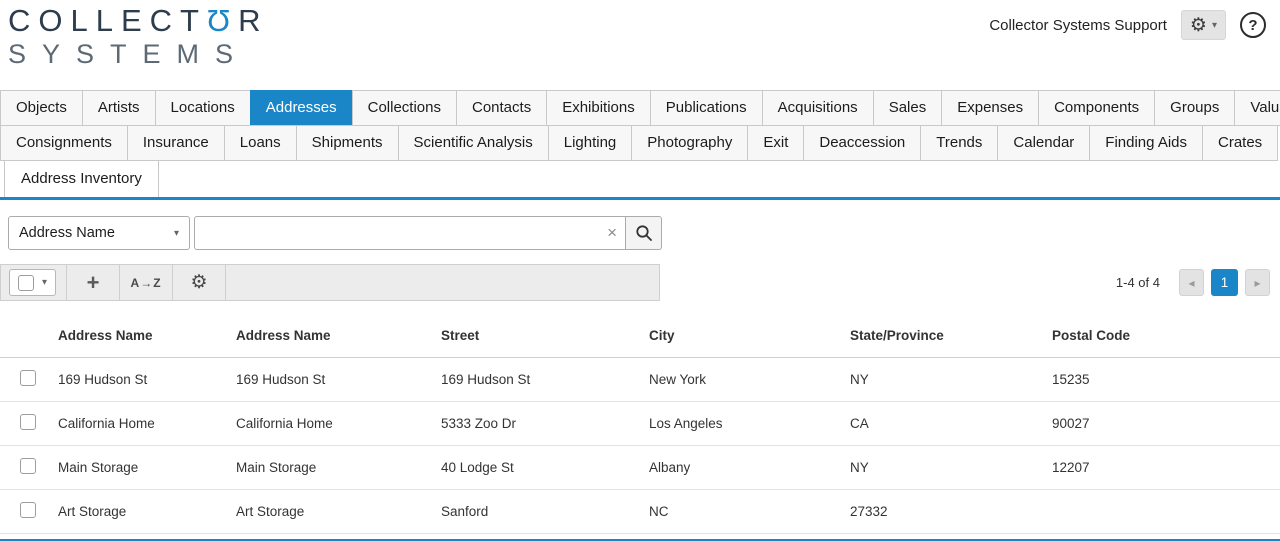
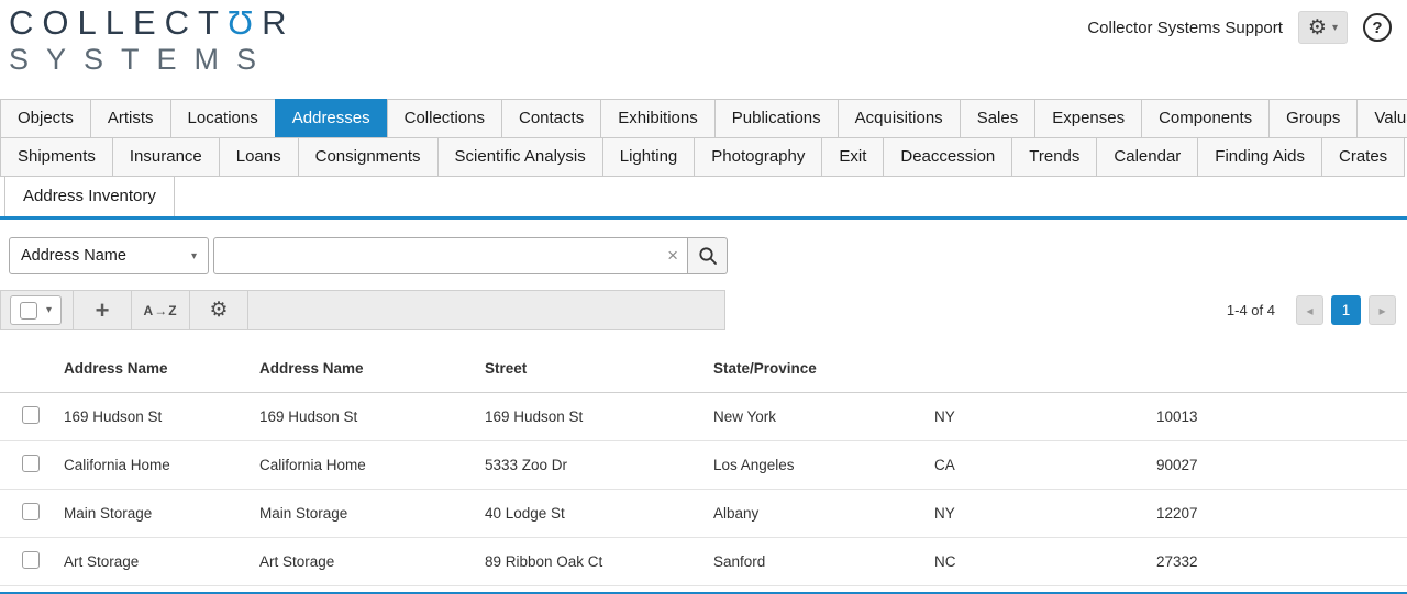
  COLLECTƱR
  SYSTEMS
  Collector Systems Support
  ⚙
  ▾
  ?
  Objects
  Artists
  Locations
  Addresses
  Collections
  Contacts
  Exhibitions
  Publications
  Acquisitions
  Sales
  Expenses
  Components
  Groups
- Consignments
+ Shipments
  Insurance
  Loans
- Shipments
+ Consignments
  Scientific Analysis
  Lighting
  Photography
  Exit
  Deaccession
  Trends
  Calendar
  Finding Aids
  Crates
  Address Inventory
  Address Name
  ▾
  ×
  ▾
  +
  A→Z
  ⚙
  1-4 of 4
  ◂
  1
  ▸
  Address Name
  Address Name
  Street
- City
  State/Province
- Postal Code
  169 Hudson St
  169 Hudson St
  169 Hudson St
  New York
  NY
- 15235
+ 10013
  California Home
  California Home
  5333 Zoo Dr
  Los Angeles
  CA
  90027
  Main Storage
  Main Storage
  40 Lodge St
  Albany
  NY
  12207
  Art Storage
  Art Storage
+ 89 Ribbon Oak Ct
  Sanford
  NC
  27332
